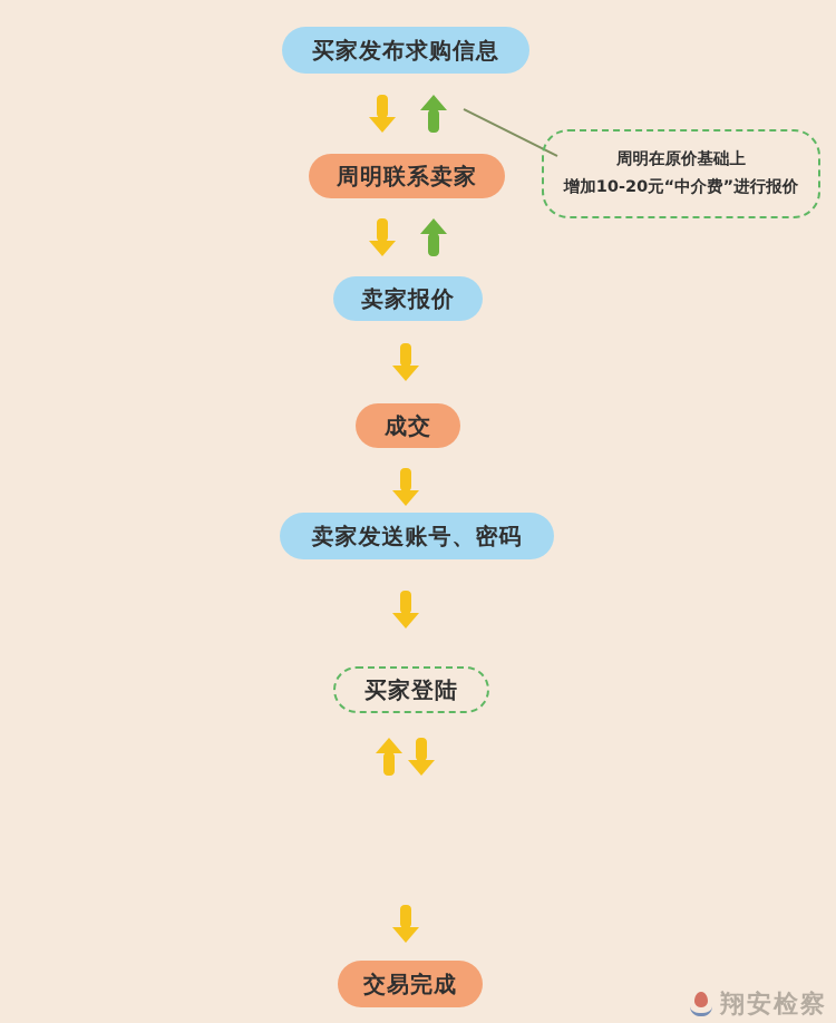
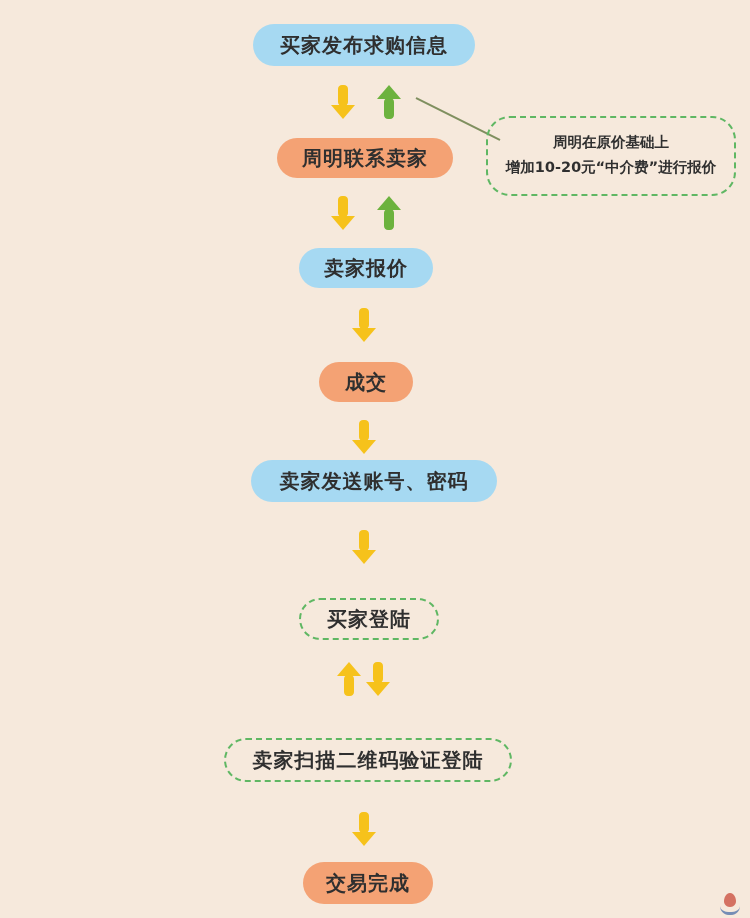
  买家发布求购信息
  周明在原价基础上
  增加10-20元“中介费”进行报价
  周明联系卖家
  卖家报价
  成交
  卖家发送账号、密码
  买家登陆
+ 卖家扫描二维码验证登陆
  交易完成
- 翔安检察
